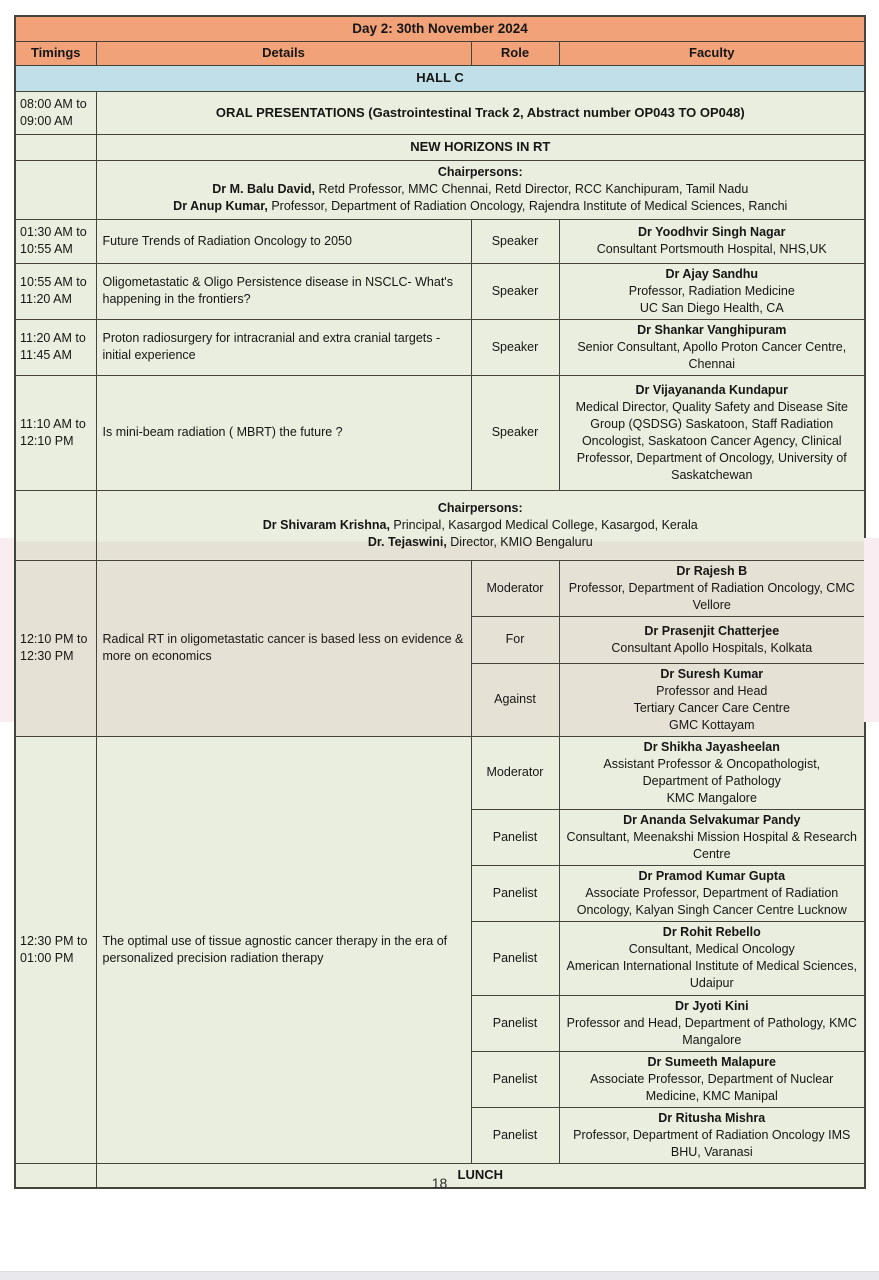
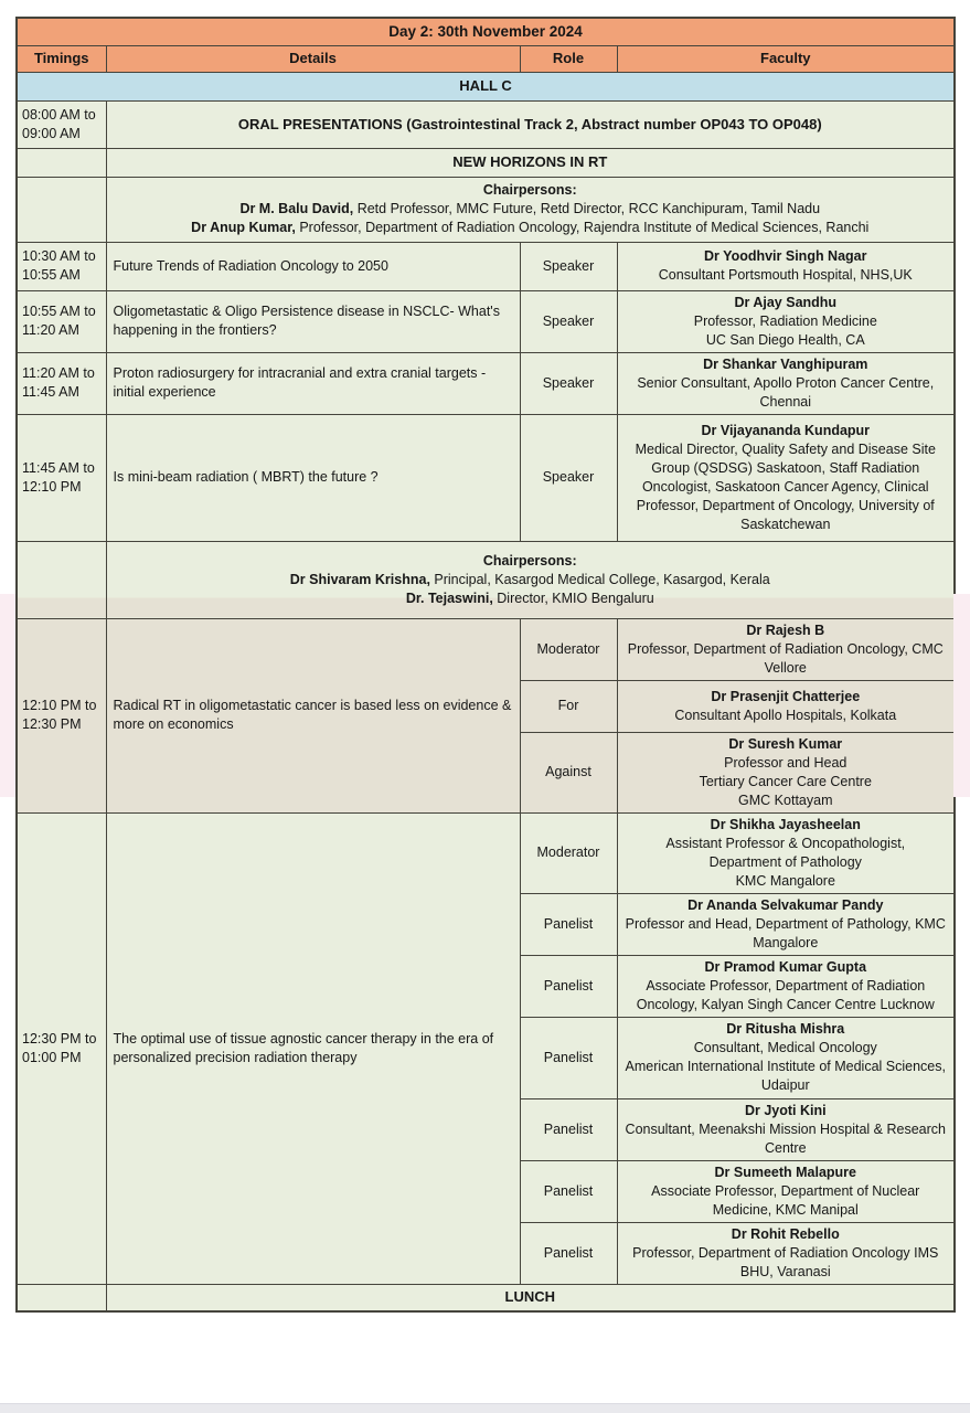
  Day 2: 30th November 2024
  Timings	Details	Role	Faculty
  HALL C
  08:00 AM to 09:00 AM	ORAL PRESENTATIONS (Gastrointestinal Track 2, Abstract number OP043 TO OP048)
  	NEW HORIZONS IN RT
- 	Chairpersons: Dr M. Balu David, Retd Professor, MMC Chennai, Retd Director, RCC Kanchipuram, Tamil Nadu Dr Anup Kumar, Professor, Department of Radiation Oncology, Rajendra Institute of Medical Sciences, Ranchi
+ 	Chairpersons: Dr M. Balu David, Retd Professor, MMC Future, Retd Director, RCC Kanchipuram, Tamil Nadu Dr Anup Kumar, Professor, Department of Radiation Oncology, Rajendra Institute of Medical Sciences, Ranchi
- 01:30 AM to 10:55 AM	Future Trends of Radiation Oncology to 2050	Speaker	Dr Yoodhvir Singh Nagar Consultant Portsmouth Hospital, NHS,UK
+ 10:30 AM to 10:55 AM	Future Trends of Radiation Oncology to 2050	Speaker	Dr Yoodhvir Singh Nagar Consultant Portsmouth Hospital, NHS,UK
  10:55 AM to 11:20 AM	Oligometastatic & Oligo Persistence disease in NSCLC- What's happening in the frontiers?	Speaker	Dr Ajay Sandhu Professor, Radiation Medicine UC San Diego Health, CA
  11:20 AM to 11:45 AM	Proton radiosurgery for intracranial and extra cranial targets - initial experience	Speaker	Dr Shankar Vanghipuram Senior Consultant, Apollo Proton Cancer Centre, Chennai
- 11:10 AM to 12:10 PM	Is mini-beam radiation ( MBRT) the future ?	Speaker	Dr Vijayananda Kundapur Medical Director, Quality Safety and Disease Site Group (QSDSG) Saskatoon, Staff Radiation Oncologist, Saskatoon Cancer Agency, Clinical Professor, Department of Oncology, University of Saskatchewan
+ 11:45 AM to 12:10 PM	Is mini-beam radiation ( MBRT) the future ?	Speaker	Dr Vijayananda Kundapur Medical Director, Quality Safety and Disease Site Group (QSDSG) Saskatoon, Staff Radiation Oncologist, Saskatoon Cancer Agency, Clinical Professor, Department of Oncology, University of Saskatchewan
  	Chairpersons: Dr Shivaram Krishna, Principal, Kasargod Medical College, Kasargod, Kerala Dr. Tejaswini, Director, KMIO Bengaluru
  12:10 PM to 12:30 PM	Radical RT in oligometastatic cancer is based less on evidence & more on economics	Moderator	Dr Rajesh B Professor, Department of Radiation Oncology, CMC Vellore
  For	Dr Prasenjit Chatterjee Consultant Apollo Hospitals, Kolkata
  Against	Dr Suresh Kumar Professor and Head Tertiary Cancer Care Centre GMC Kottayam
  12:30 PM to 01:00 PM	The optimal use of tissue agnostic cancer therapy in the era of personalized precision radiation therapy	Moderator	Dr Shikha Jayasheelan Assistant Professor & Oncopathologist, Department of Pathology KMC Mangalore
- Panelist	Dr Ananda Selvakumar Pandy Consultant, Meenakshi Mission Hospital & Research Centre
+ Panelist	Dr Ananda Selvakumar Pandy Professor and Head, Department of Pathology, KMC Mangalore
  Panelist	Dr Pramod Kumar Gupta Associate Professor, Department of Radiation Oncology, Kalyan Singh Cancer Centre Lucknow
- Panelist	Dr Rohit Rebello Consultant, Medical Oncology American International Institute of Medical Sciences, Udaipur
+ Panelist	Dr Ritusha Mishra Consultant, Medical Oncology American International Institute of Medical Sciences, Udaipur
- Panelist	Dr Jyoti Kini Professor and Head, Department of Pathology, KMC Mangalore
+ Panelist	Dr Jyoti Kini Consultant, Meenakshi Mission Hospital & Research Centre
  Panelist	Dr Sumeeth Malapure Associate Professor, Department of Nuclear Medicine, KMC Manipal
- Panelist	Dr Ritusha Mishra Professor, Department of Radiation Oncology IMS BHU, Varanasi
+ Panelist	Dr Rohit Rebello Professor, Department of Radiation Oncology IMS BHU, Varanasi
  	LUNCH
- 18
